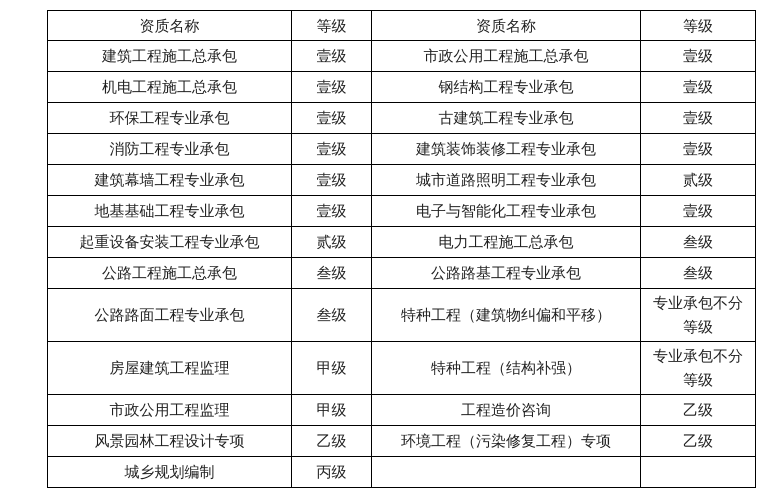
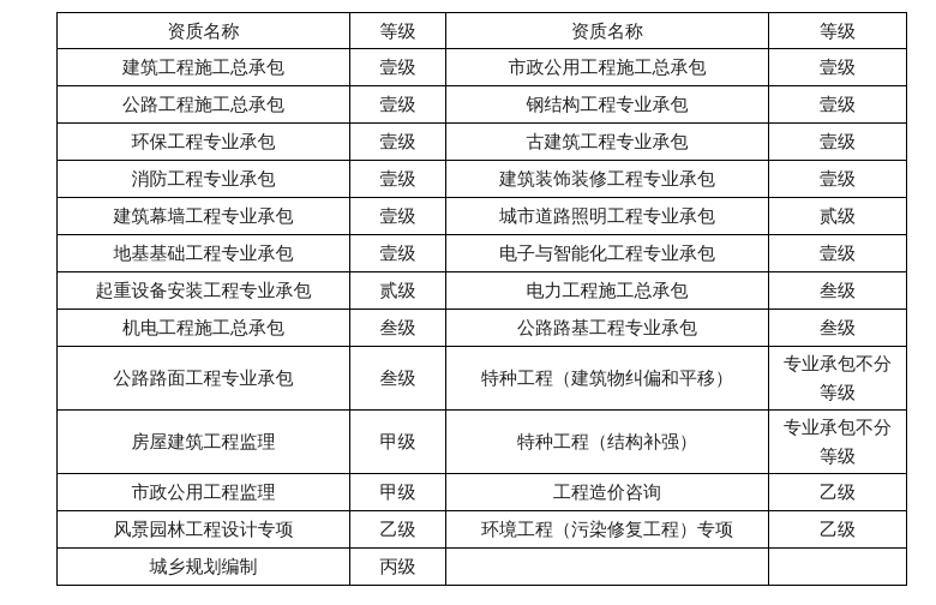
  资质名称	等级	资质名称	等级
  建筑工程施工总承包	壹级	市政公用工程施工总承包	壹级
- 机电工程施工总承包	壹级	钢结构工程专业承包	壹级
+ 公路工程施工总承包	壹级	钢结构工程专业承包	壹级
  环保工程专业承包	壹级	古建筑工程专业承包	壹级
  消防工程专业承包	壹级	建筑装饰装修工程专业承包	壹级
  建筑幕墙工程专业承包	壹级	城市道路照明工程专业承包	贰级
  地基基础工程专业承包	壹级	电子与智能化工程专业承包	壹级
  起重设备安装工程专业承包	贰级	电力工程施工总承包	叁级
- 公路工程施工总承包	叁级	公路路基工程专业承包	叁级
+ 机电工程施工总承包	叁级	公路路基工程专业承包	叁级
  公路路面工程专业承包	叁级	特种工程（建筑物纠偏和平移）	专业承包不分等级
  房屋建筑工程监理	甲级	特种工程（结构补强）	专业承包不分等级
  市政公用工程监理	甲级	工程造价咨询	乙级
  风景园林工程设计专项	乙级	环境工程（污染修复工程）专项	乙级
  城乡规划编制	丙级
